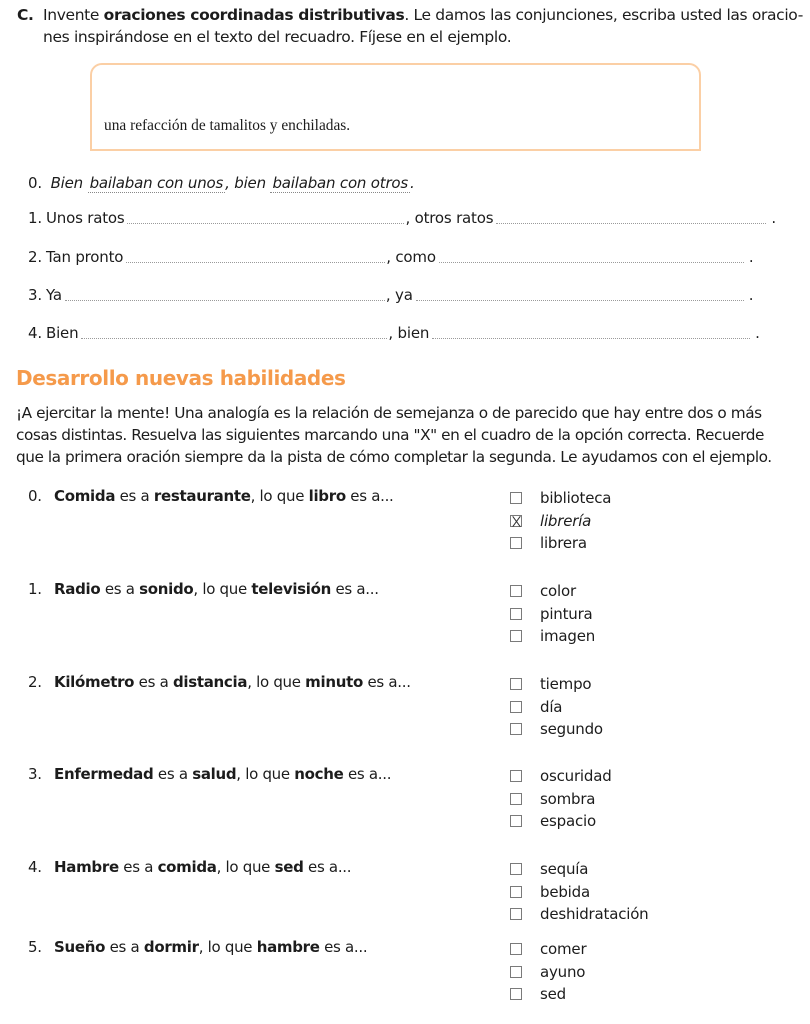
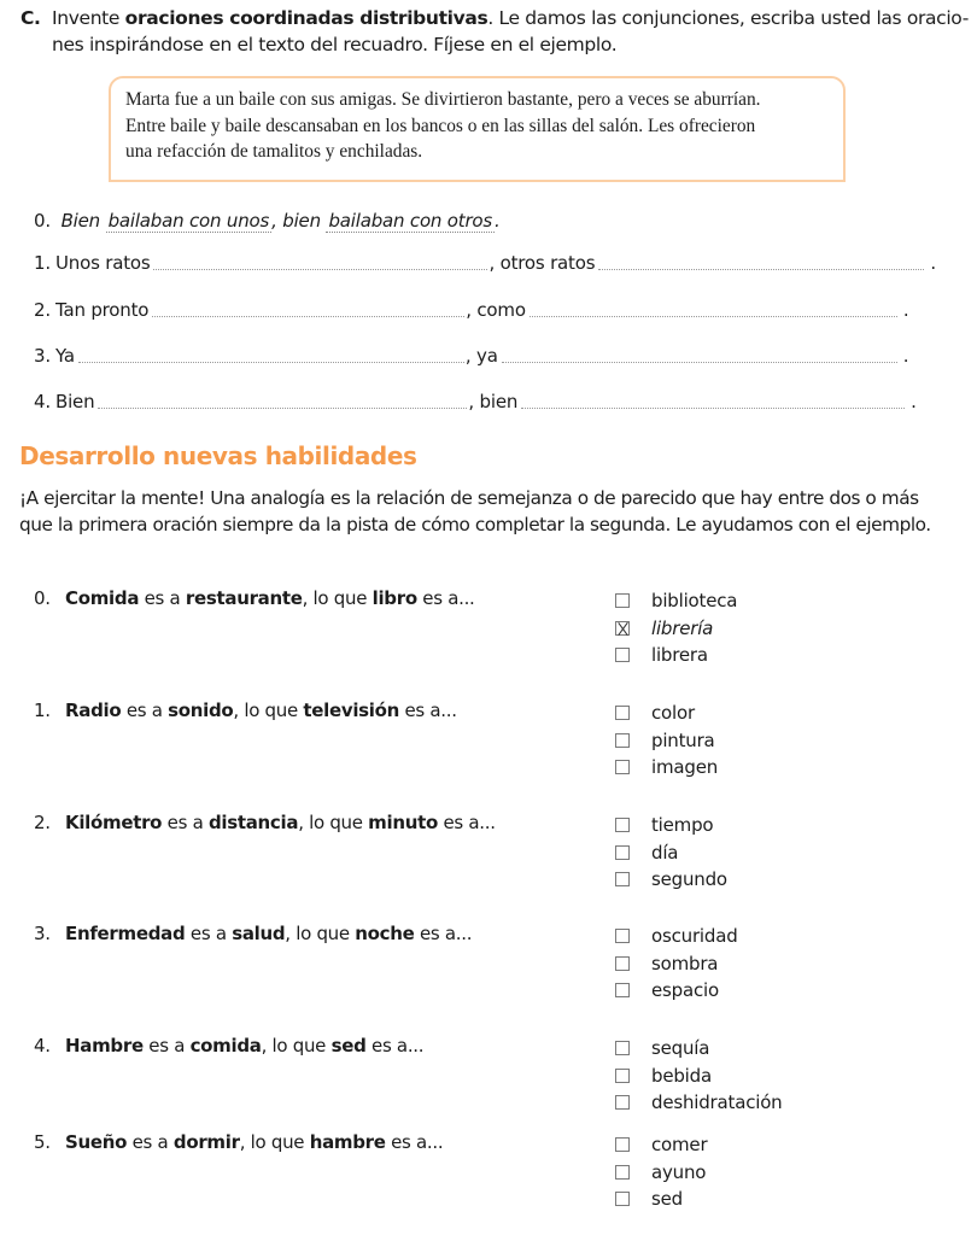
  C. Invente oraciones coordinadas distributivas. Le damos las conjunciones, escriba usted las oracio-
  nes inspirándose en el texto del recuadro. Fíjese en el ejemplo.
+ Marta fue a un baile con sus amigas. Se divirtieron bastante, pero a veces se aburrían.
+ Entre baile y baile descansaban en los bancos o en las sillas del salón. Les ofrecieron
  una refacción de tamalitos y enchiladas.
  0. Bien bailaban con unos, bien bailaban con otros.
  1.
  Unos ratos
  , otros ratos
  .
  2.
  Tan pronto
  , como
  .
  3.
  Ya
  , ya
  .
  4.
  Bien
  , bien
  .
  Desarrollo nuevas habilidades
  ¡A ejercitar la mente! Una analogía es la relación de semejanza o de parecido que hay entre dos o más
- cosas distintas. Resuelva las siguientes marcando una "X" en el cuadro de la opción correcta. Recuerde
  que la primera oración siempre da la pista de cómo completar la segunda. Le ayudamos con el ejemplo.
  0. Comida es a restaurante, lo que libro es a...
  biblioteca
  librería
  librera
  1. Radio es a sonido, lo que televisión es a...
  color
  pintura
  imagen
  2. Kilómetro es a distancia, lo que minuto es a...
  tiempo
  día
  segundo
  3. Enfermedad es a salud, lo que noche es a...
  oscuridad
  sombra
  espacio
  4. Hambre es a comida, lo que sed es a...
  sequía
  bebida
  deshidratación
  5. Sueño es a dormir, lo que hambre es a...
  comer
  ayuno
  sed
